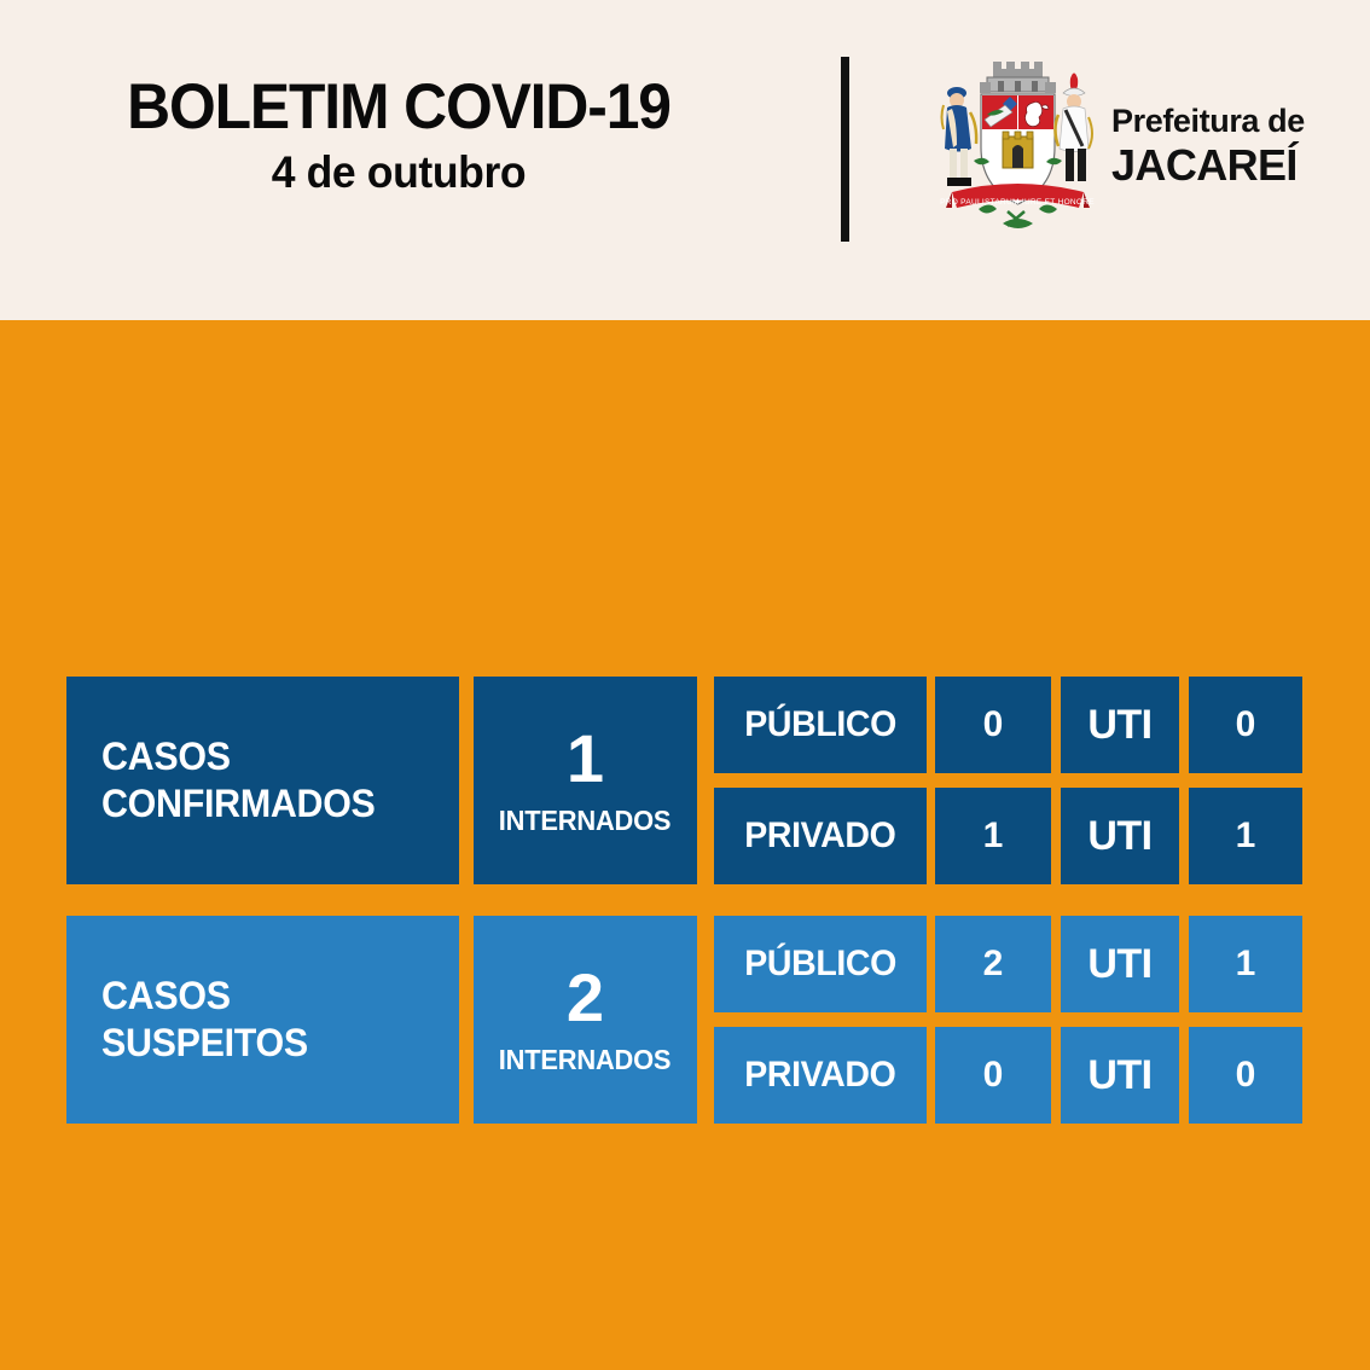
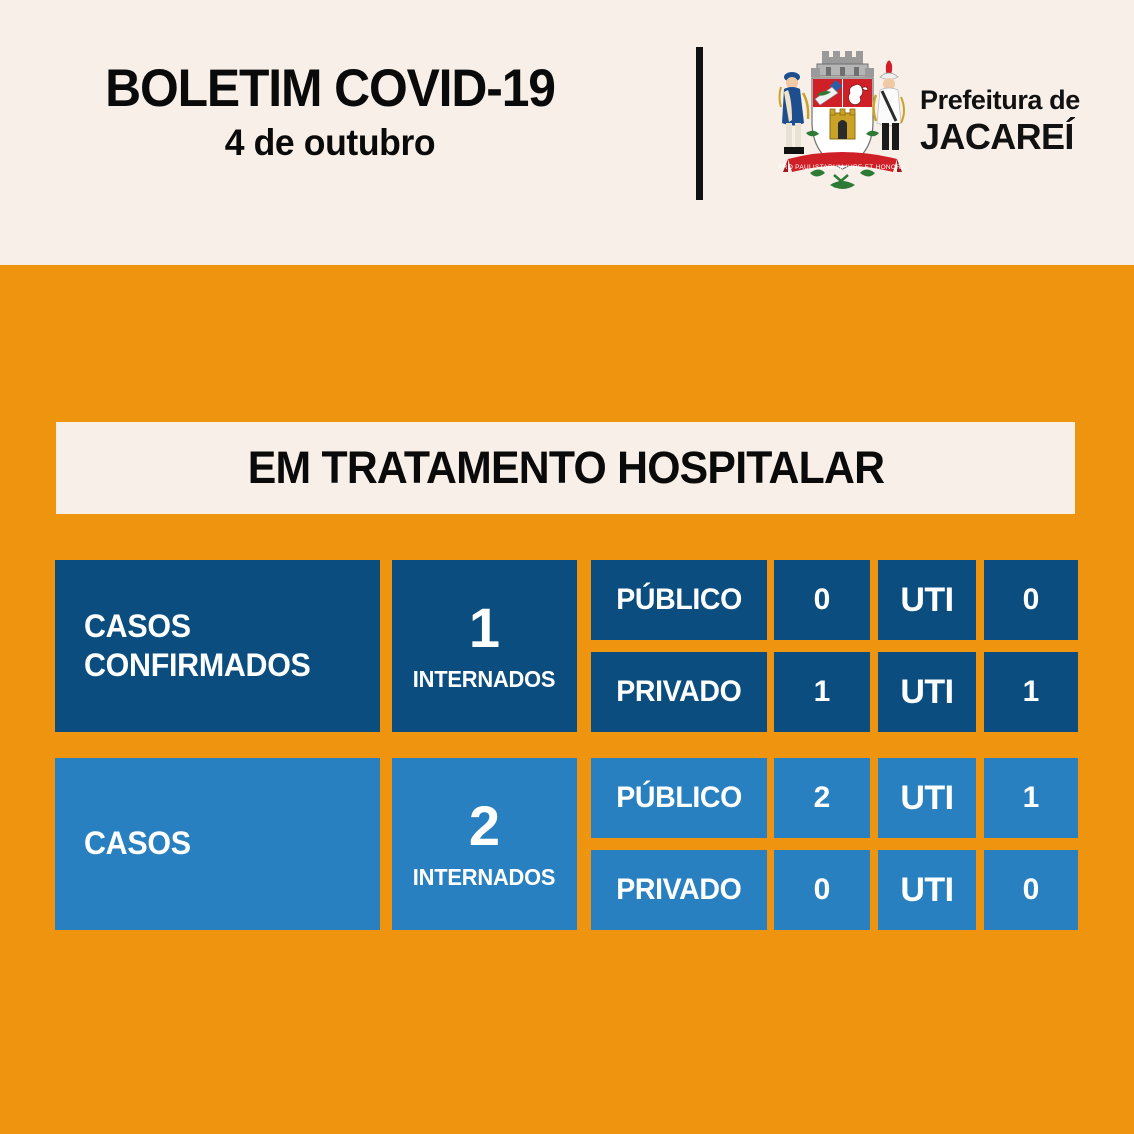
  BOLETIM COVID-19
  4 de outubro
  Prefeitura de
  JACAREÍ
+ EM TRATAMENTO HOSPITALAR
  CASOS
  CONFIRMADOS
  1
  INTERNADOS
  PÚBLICO
  0
  UTI
  0
  PRIVADO
  1
  UTI
  1
  CASOS
- SUSPEITOS
  2
  INTERNADOS
  PÚBLICO
  2
  UTI
  1
  PRIVADO
  0
  UTI
  0
